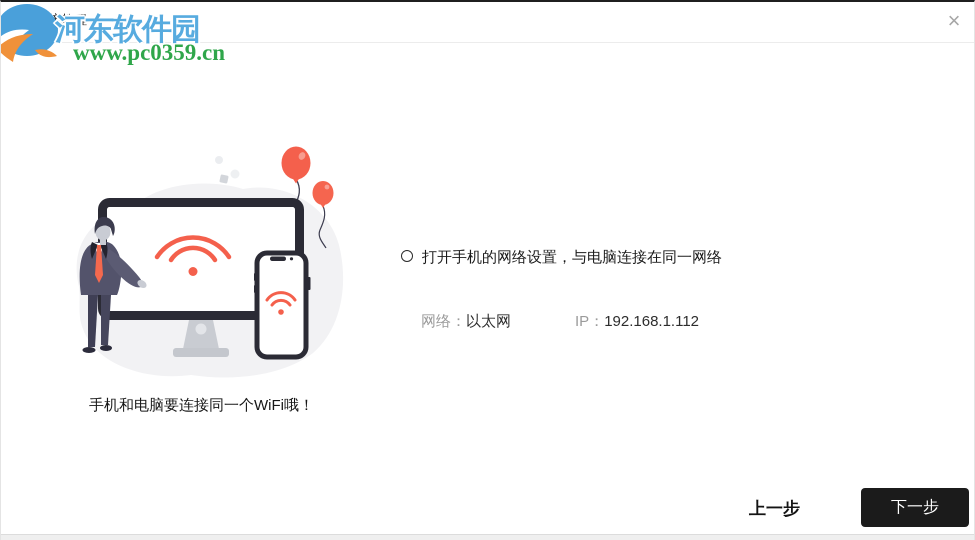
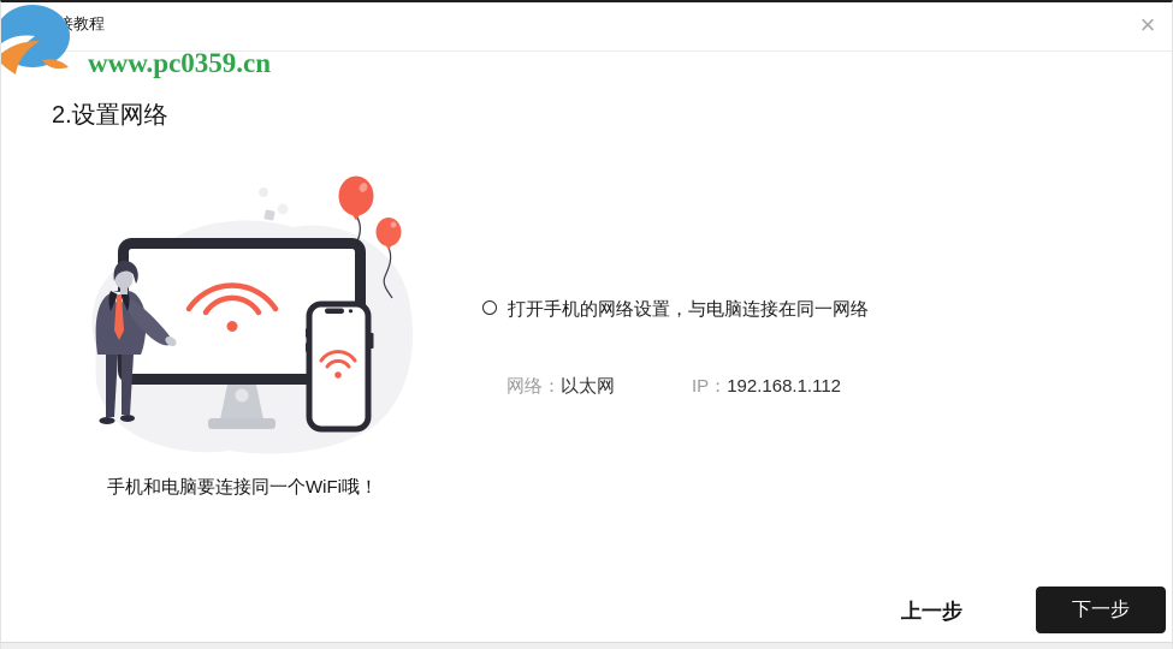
  ×
- 河东软件园
  www.pc0359.cn
+ 2.设置网络
  手机和电脑要连接同一个WiFi哦！
  打开手机的网络设置，与电脑连接在同一网络
  网络：以太网
  IP：192.168.1.112
  上一步
  下一步
